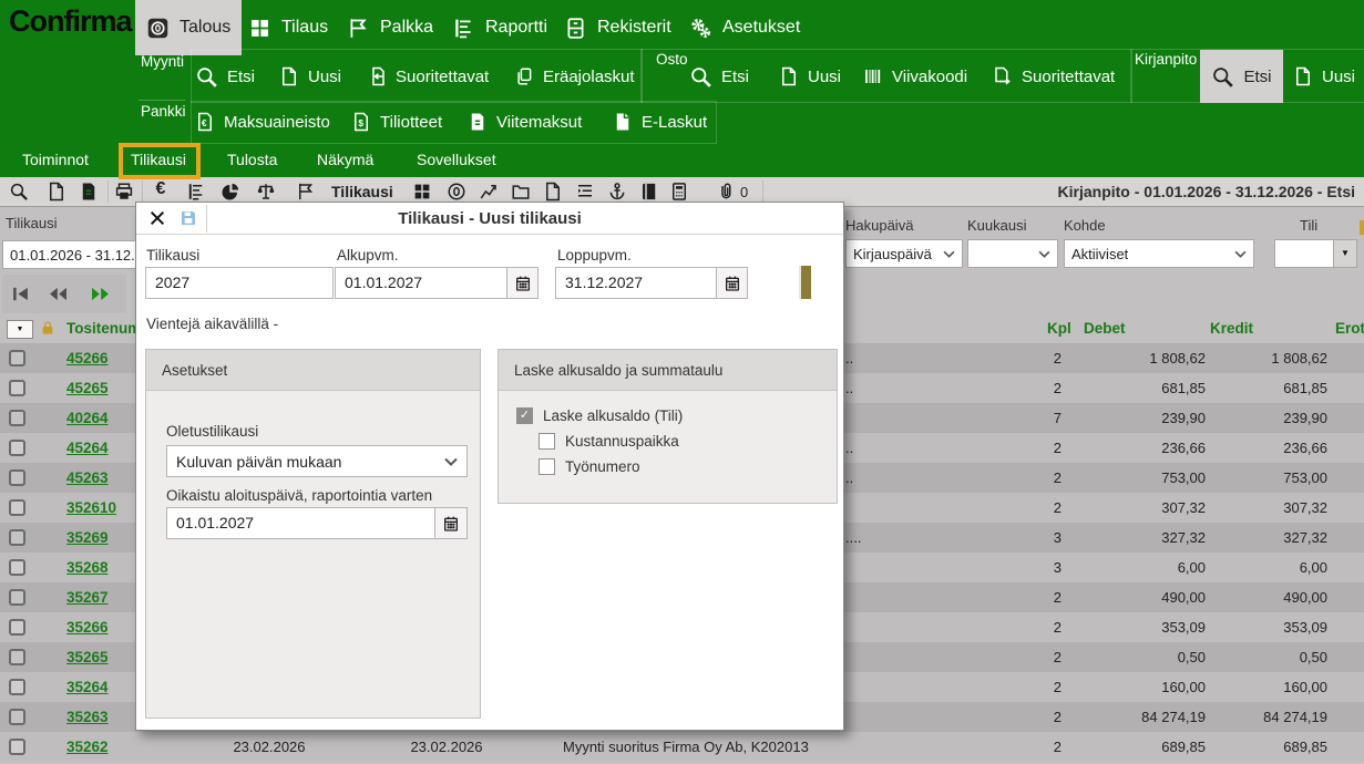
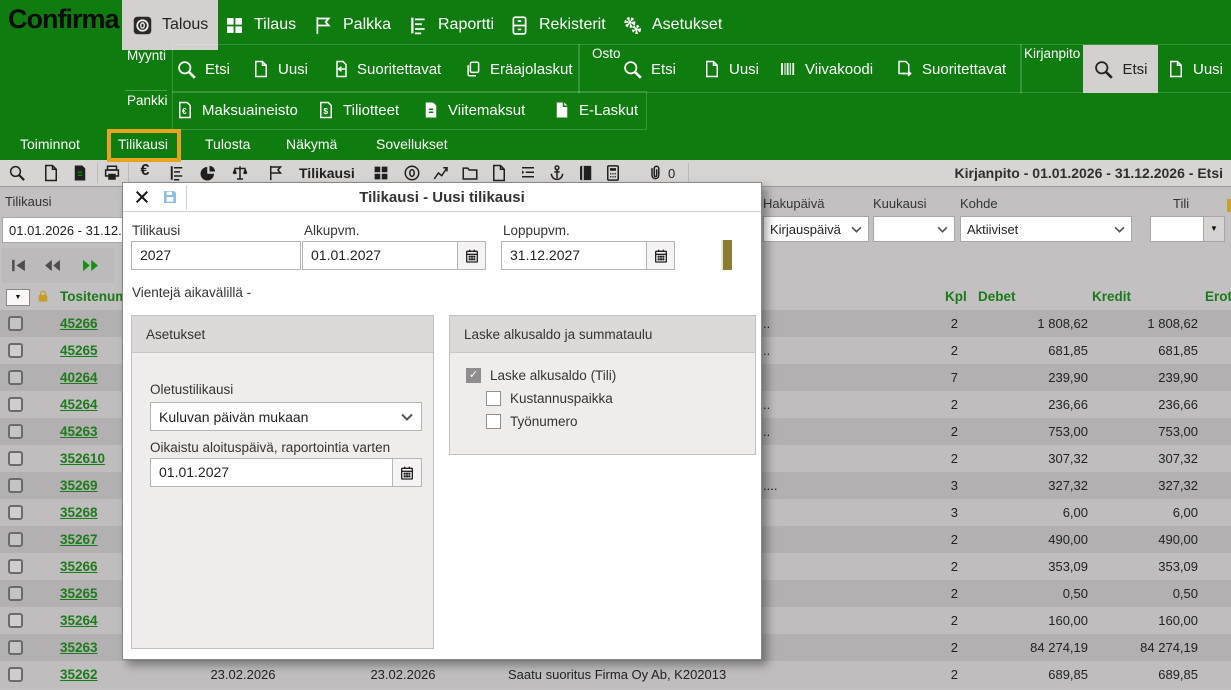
  Confirma
  Talous
  Tilaus
  Palkka
  Raportti
  Rekisterit
  Asetukset
  Myynti
  Etsi
  Uusi
  Suoritettavat
  Eräajolaskut
  Osto
  Etsi
  Uusi
  Viivakoodi
  Suoritettavat
  Kirjanpito
  Etsi
  Uusi
  Pankki
  €
  Maksuaineisto
  $
  Tiliotteet
  Viitemaksut
  E-Laskut
  Toiminnot
  Tilikausi
  Tulosta
  Näkymä
  Sovellukset
  €
  Tilikausi
  0
  Kirjanpito - 01.01.2026 - 31.12.2026 - Etsi
  Tilikausi
  01.01.2026 - 31.12.
  Hakupäivä
  Kirjauspäivä
  Kuukausi
  Kohde
  Aktiiviset
  Tili
  ▼
  Kpl
  Debet
  Kredit
  Erot
  45266
  ..
  2
  1 808,62
  1 808,62
  45265
  ..
  2
  681,85
  681,85
  40264
  7
  239,90
  239,90
  45264
  ..
  2
  236,66
  236,66
  45263
  ..
  2
  753,00
  753,00
  352610
  2
  307,32
  307,32
  35269
  ....
  3
  327,32
  327,32
  35268
  3
  6,00
  6,00
  35267
  2
  490,00
  490,00
  35266
  2
  353,09
  353,09
  35265
  2
  0,50
  0,50
  35264
  2
  160,00
  160,00
  35263
  2
  84 274,19
  84 274,19
  35262
  23.02.2026
  23.02.2026
- Myynti suoritus Firma Oy Ab, K202013
+ Saatu suoritus Firma Oy Ab, K202013
  2
  689,85
  689,85
  Tilikausi - Uusi tilikausi
  Tilikausi
  Alkupvm.
  Loppupvm.
  2027
  01.01.2027
  31.12.2027
  Vientejä aikavälillä -
  Asetukset
  Oletustilikausi
  Kuluvan päivän mukaan
  Oikaistu aloituspäivä, raportointia varten
  01.01.2027
  Laske alkusaldo ja summataulu
  ✓
  Laske alkusaldo (Tili)
  Kustannuspaikka
  Työnumero
